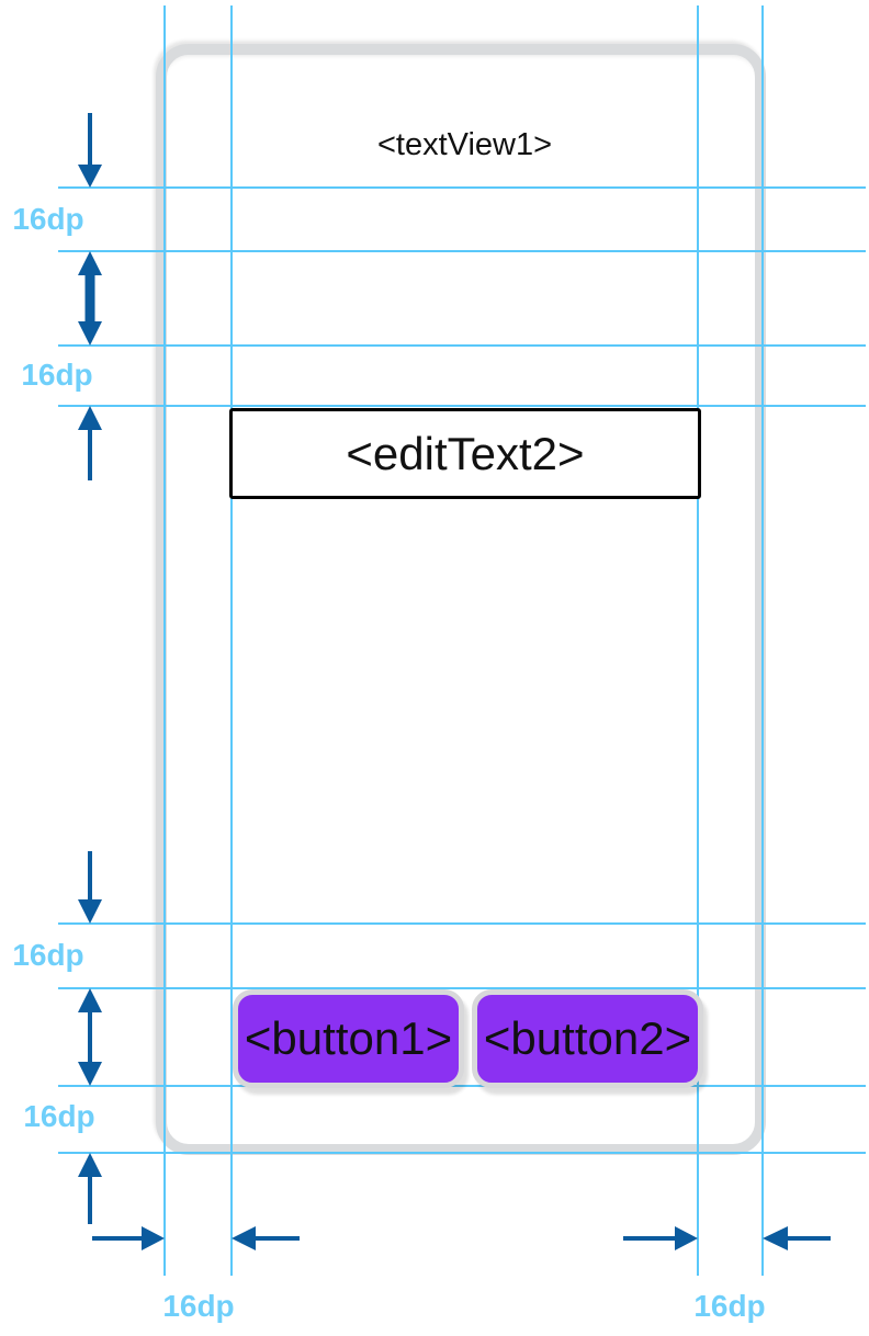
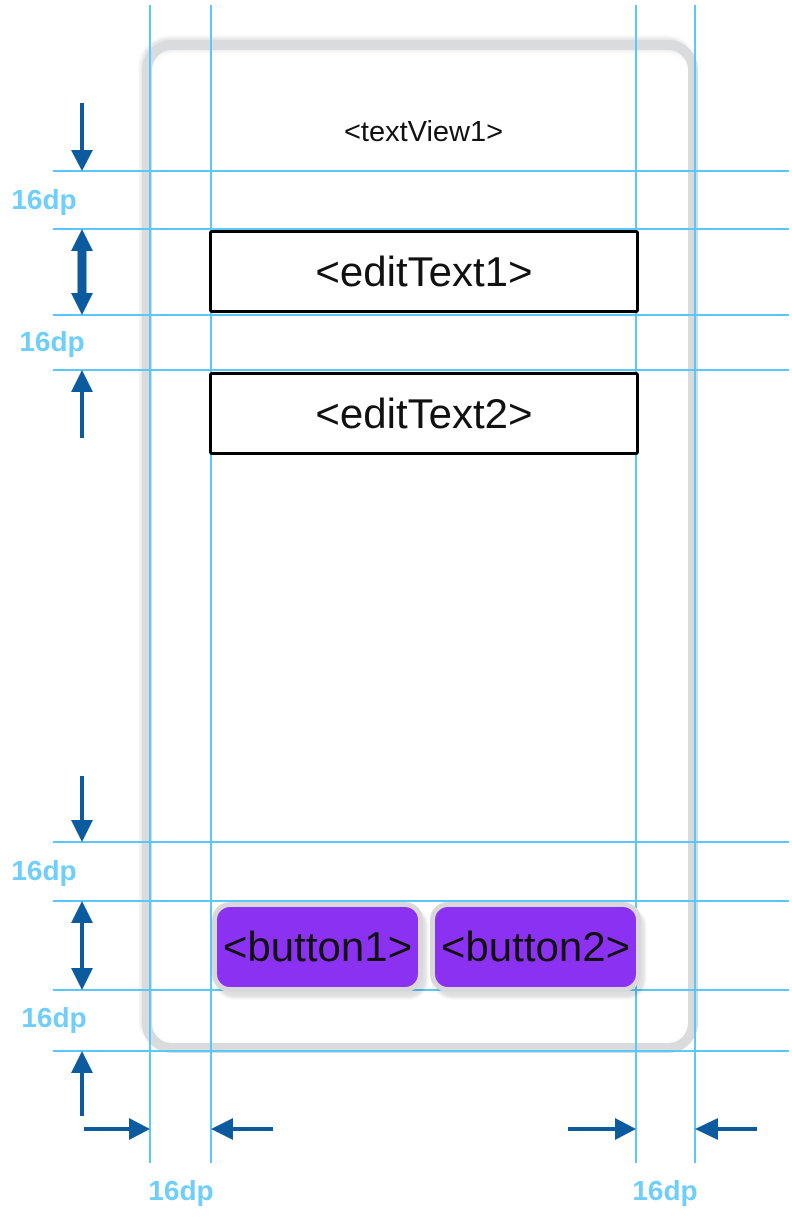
  <textView1>
+ <editText1>
  <editText2>
  <button1>
  <button2>
  16dp
  16dp
  16dp
  16dp
  16dp
  16dp
